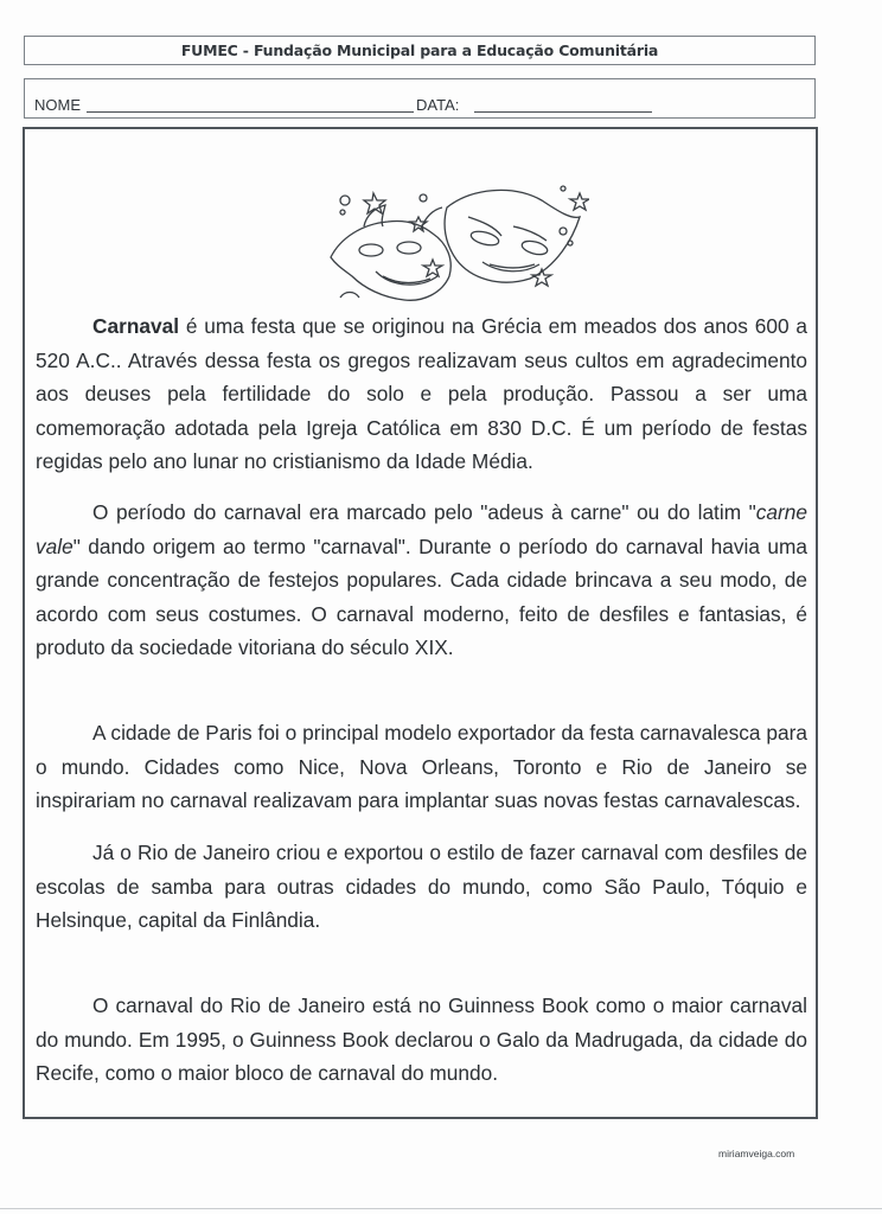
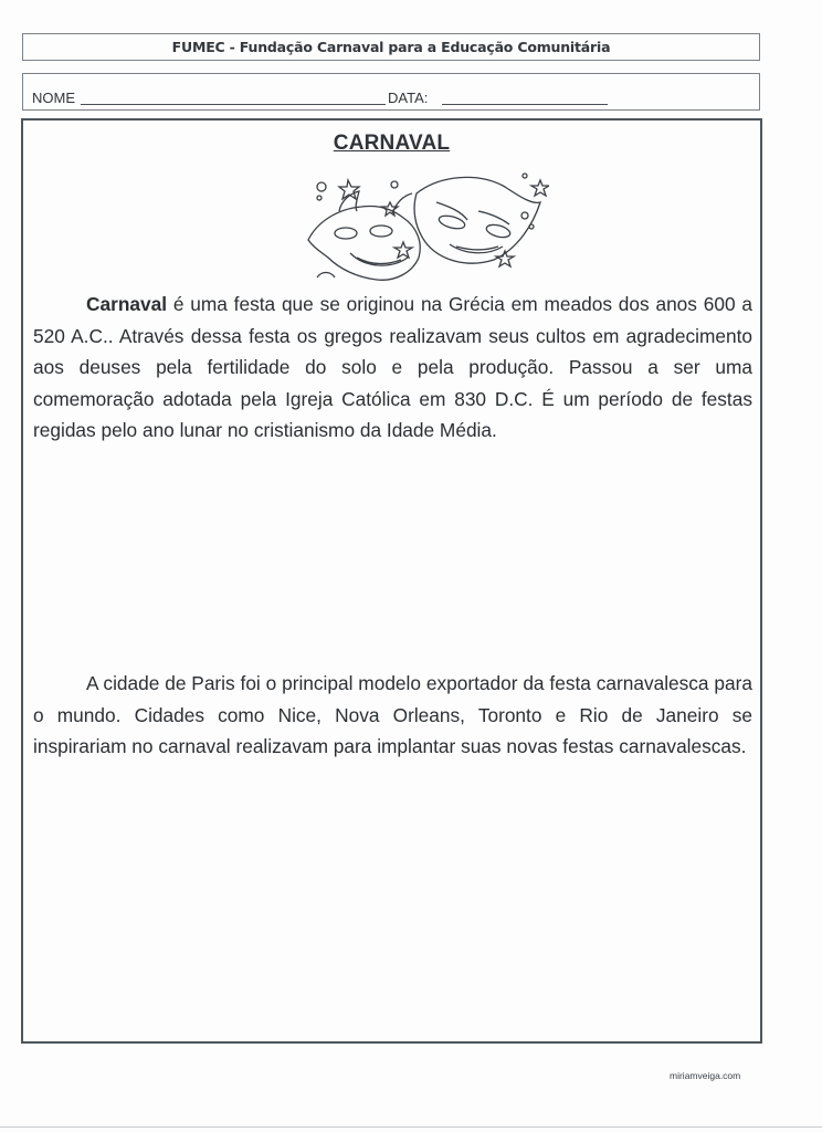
- FUMEC - Fundação Municipal para a Educação Comunitária
+ FUMEC - Fundação Carnaval para a Educação Comunitária
  NOME
  DATA:
+ CARNAVAL
  Carnaval é uma festa que se originou na Grécia em meados dos anos 600 a 520 A.C.. Através dessa festa os gregos realizavam seus cultos em agradecimento aos deuses pela fertilidade do solo e pela produção. Passou a ser uma comemoração adotada pela Igreja Católica em 830 D.C. É um período de festas regidas pelo ano lunar no cristianismo da Idade Média.
- O período do carnaval era marcado pelo "adeus à carne" ou do latim "carne vale" dando origem ao termo "carnaval". Durante o período do carnaval havia uma grande concentração de festejos populares. Cada cidade brincava a seu modo, de acordo com seus costumes. O carnaval moderno, feito de desfiles e fantasias, é produto da sociedade vitoriana do século XIX.
  A cidade de Paris foi o principal modelo exportador da festa carnavalesca para o mundo. Cidades como Nice, Nova Orleans, Toronto e Rio de Janeiro se inspirariam no carnaval realizavam para implantar suas novas festas carnavalescas.
- Já o Rio de Janeiro criou e exportou o estilo de fazer carnaval com desfiles de escolas de samba para outras cidades do mundo, como São Paulo, Tóquio e Helsinque, capital da Finlândia.
- O carnaval do Rio de Janeiro está no Guinness Book como o maior carnaval do mundo. Em 1995, o Guinness Book declarou o Galo da Madrugada, da cidade do Recife, como o maior bloco de carnaval do mundo.
  miriamveiga.com
